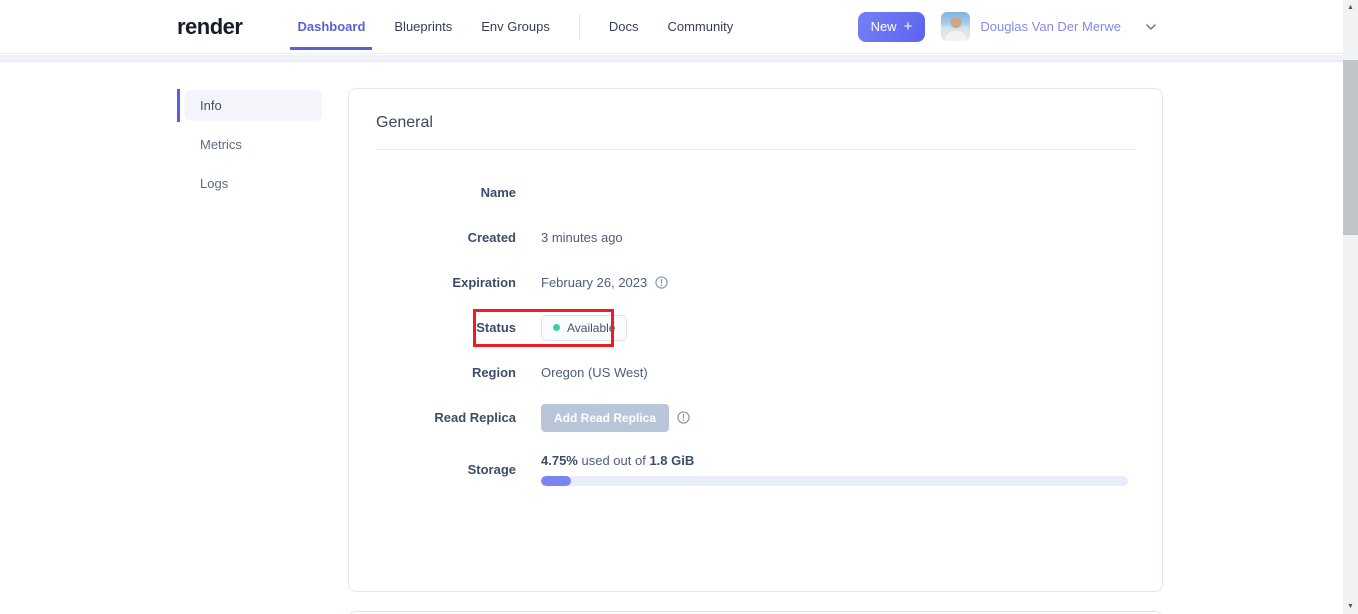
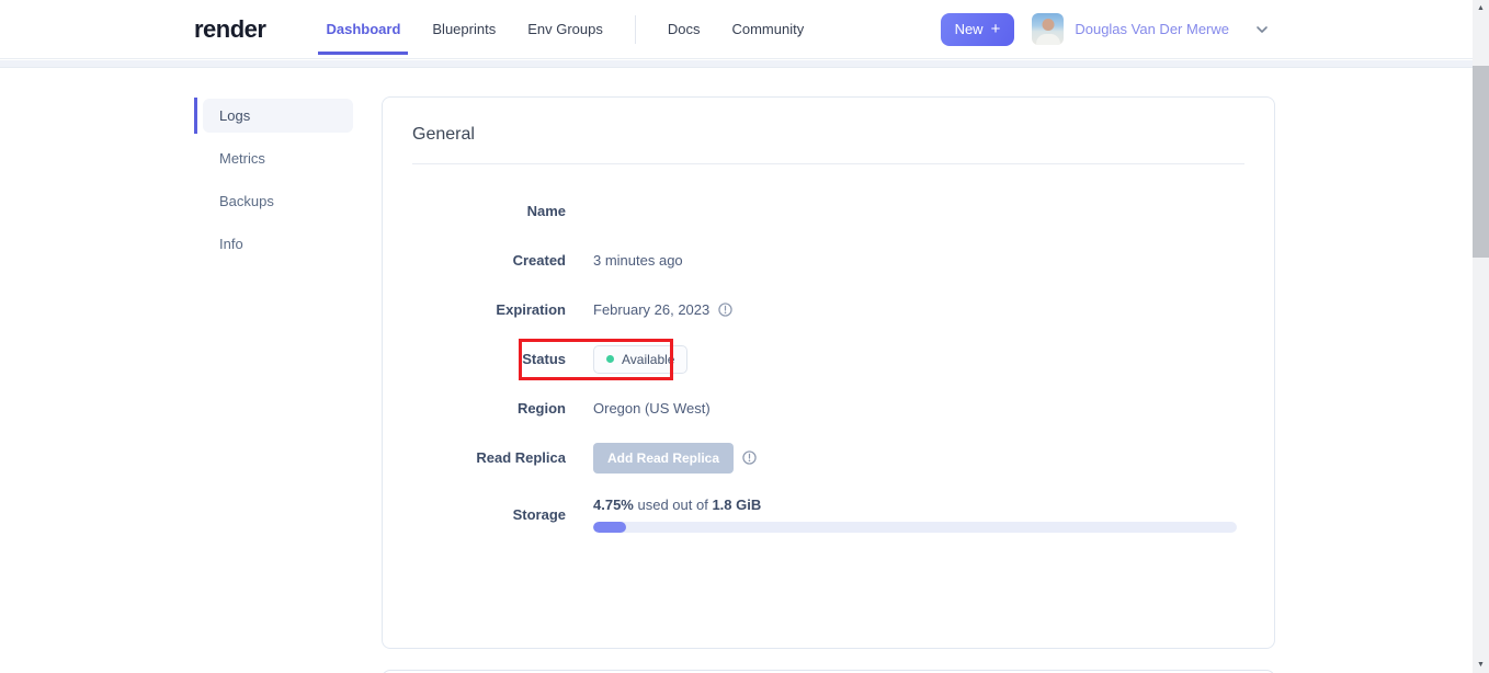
  render
  Dashboard
  Blueprints
  Env Groups
  Docs
  Community
  New
  +
  Douglas Van Der Merwe
- Info
+ Logs
  Metrics
+ Backups
- Logs
+ Info
  General
  Name
  Created
  3 minutes ago
  Expiration
  February 26, 2023
  Status
  Available
  Region
  Oregon (US West)
  Read Replica
  Add Read Replica
  Storage
  4.75% used out of 1.8 GiB
